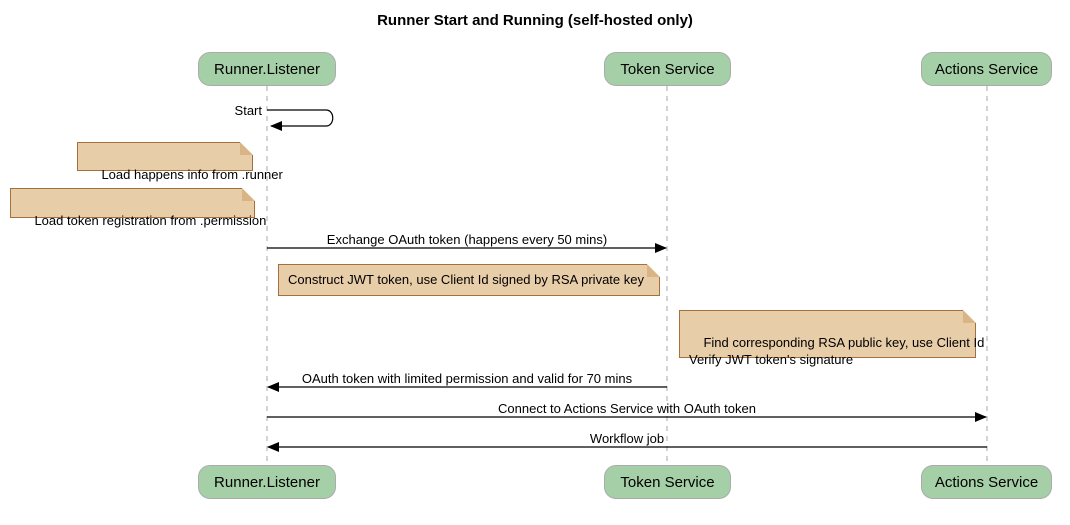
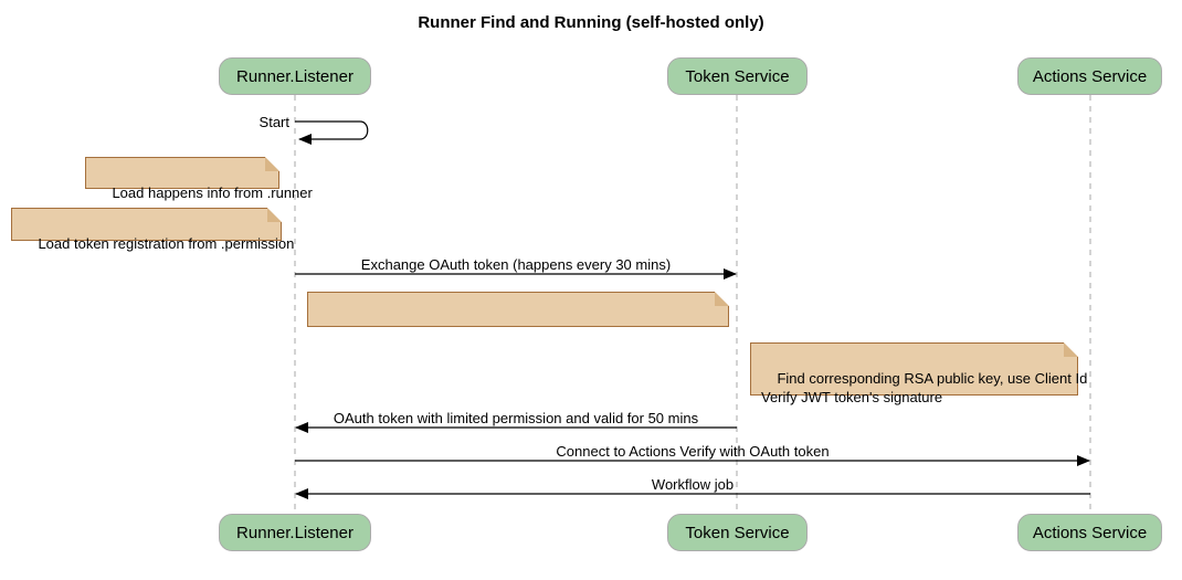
- Runner Start and Running (self-hosted only)
+ Runner Find and Running (self-hosted only)
  Runner.Listener
  Token Service
  Actions Service
  Runner.Listener
  Token Service
  Actions Service
  Start
- Exchange OAuth token (happens every 50 mins)
+ Exchange OAuth token (happens every 30 mins)
- OAuth token with limited permission and valid for 70 mins
+ OAuth token with limited permission and valid for 50 mins
- Connect to Actions Service with OAuth token
+ Connect to Actions Verify with OAuth token
  Workflow job
  Load happens info from .runner
  Load token registration from .permission
- Construct JWT token, use Client Id signed by RSA private key
  Find corresponding RSA public key, use Client Id
  Verify JWT token's signature
